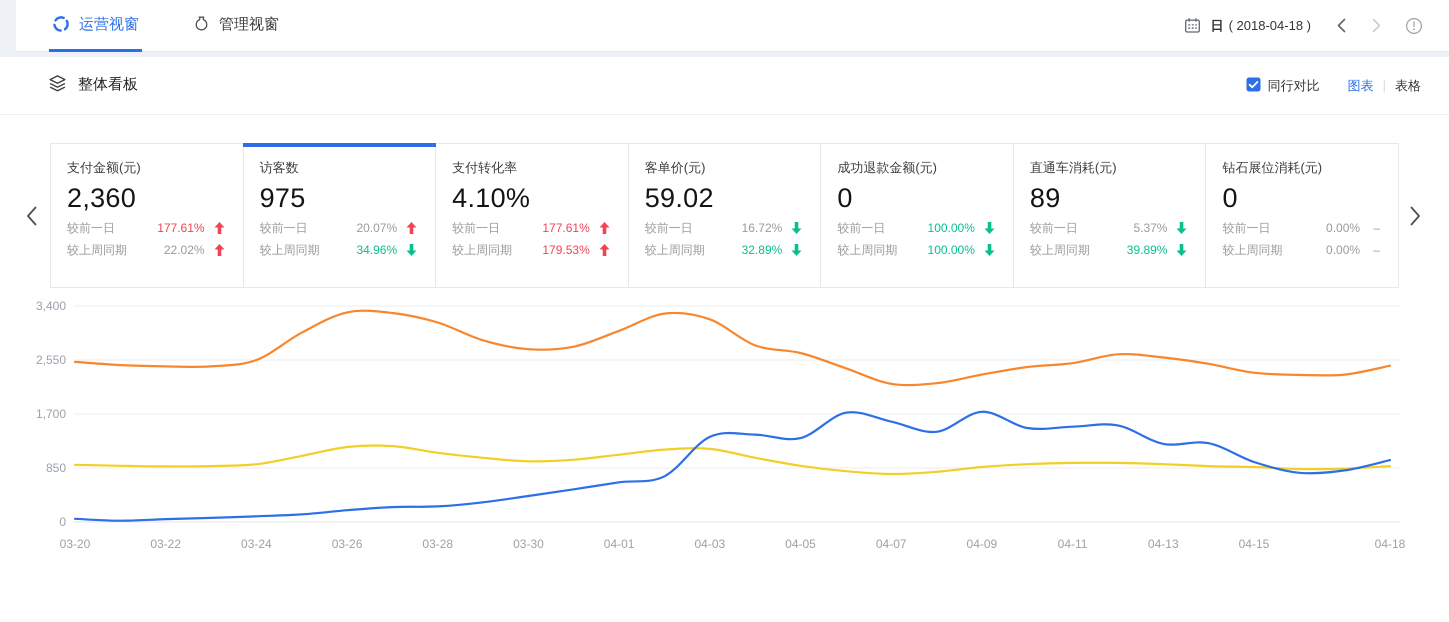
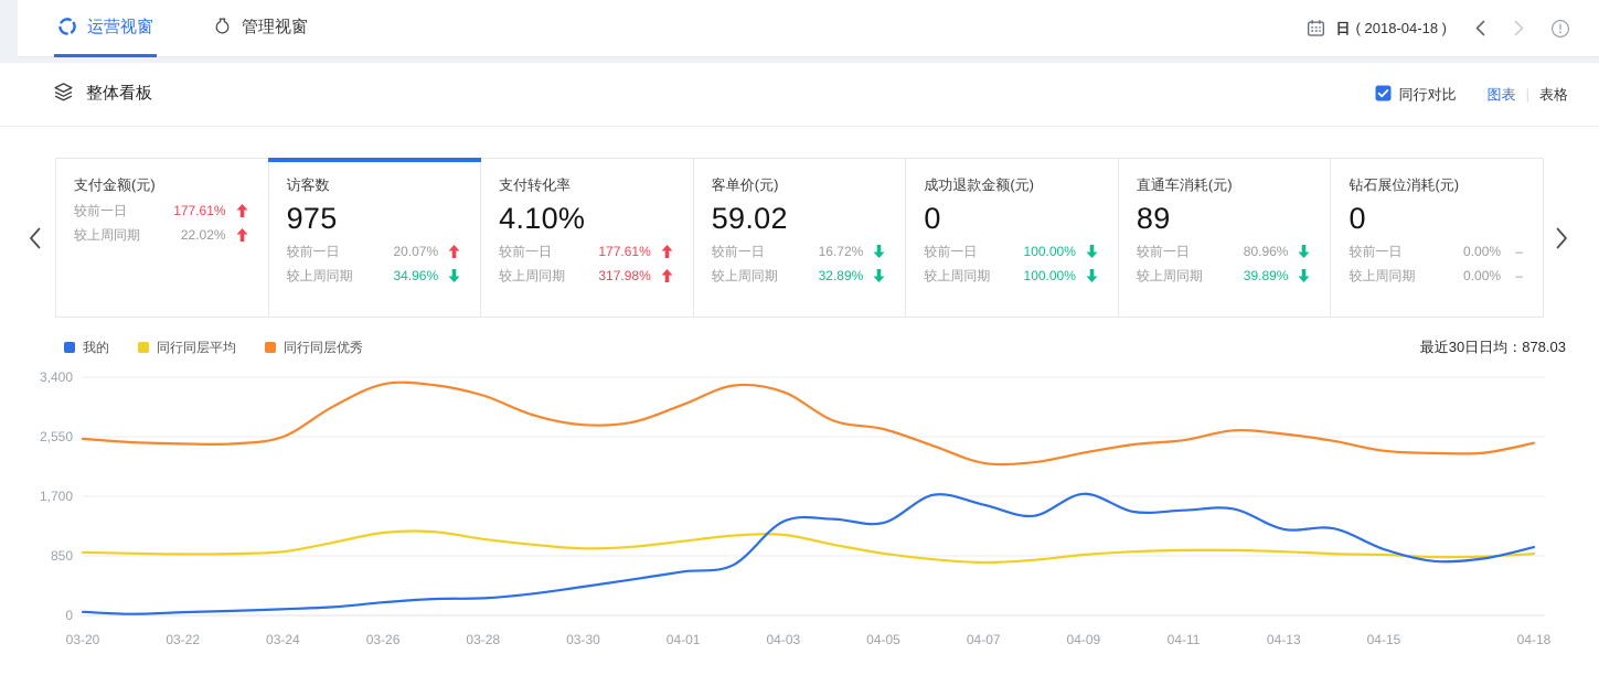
  运营视窗
  管理视窗
  日
  ( 2018-04-18 )
  整体看板
  同行对比
  图表
  |
  表格
  支付金额(元)
- 2,360
  较前一日
  177.61%
  较上周同期
  22.02%
  访客数
  975
  较前一日
  20.07%
  较上周同期
  34.96%
  支付转化率
  4.10%
  较前一日
  177.61%
  较上周同期
- 179.53%
+ 317.98%
  客单价(元)
  59.02
  较前一日
  16.72%
  较上周同期
  32.89%
  成功退款金额(元)
  0
  较前一日
  100.00%
  较上周同期
  100.00%
  直通车消耗(元)
  89
  较前一日
- 5.37%
+ 80.96%
  较上周同期
  39.89%
  钻石展位消耗(元)
  0
  较前一日
  0.00%
  –
  较上周同期
  0.00%
  –
+ 我的
+ 同行同层平均
+ 同行同层优秀
+ 最近30日日均：878.03
  0
  850
  1,700
  2,550
  3,400
  03-20
  03-22
  03-24
  03-26
  03-28
  03-30
  04-01
  04-03
  04-05
  04-07
  04-09
  04-11
  04-13
  04-15
  04-18
